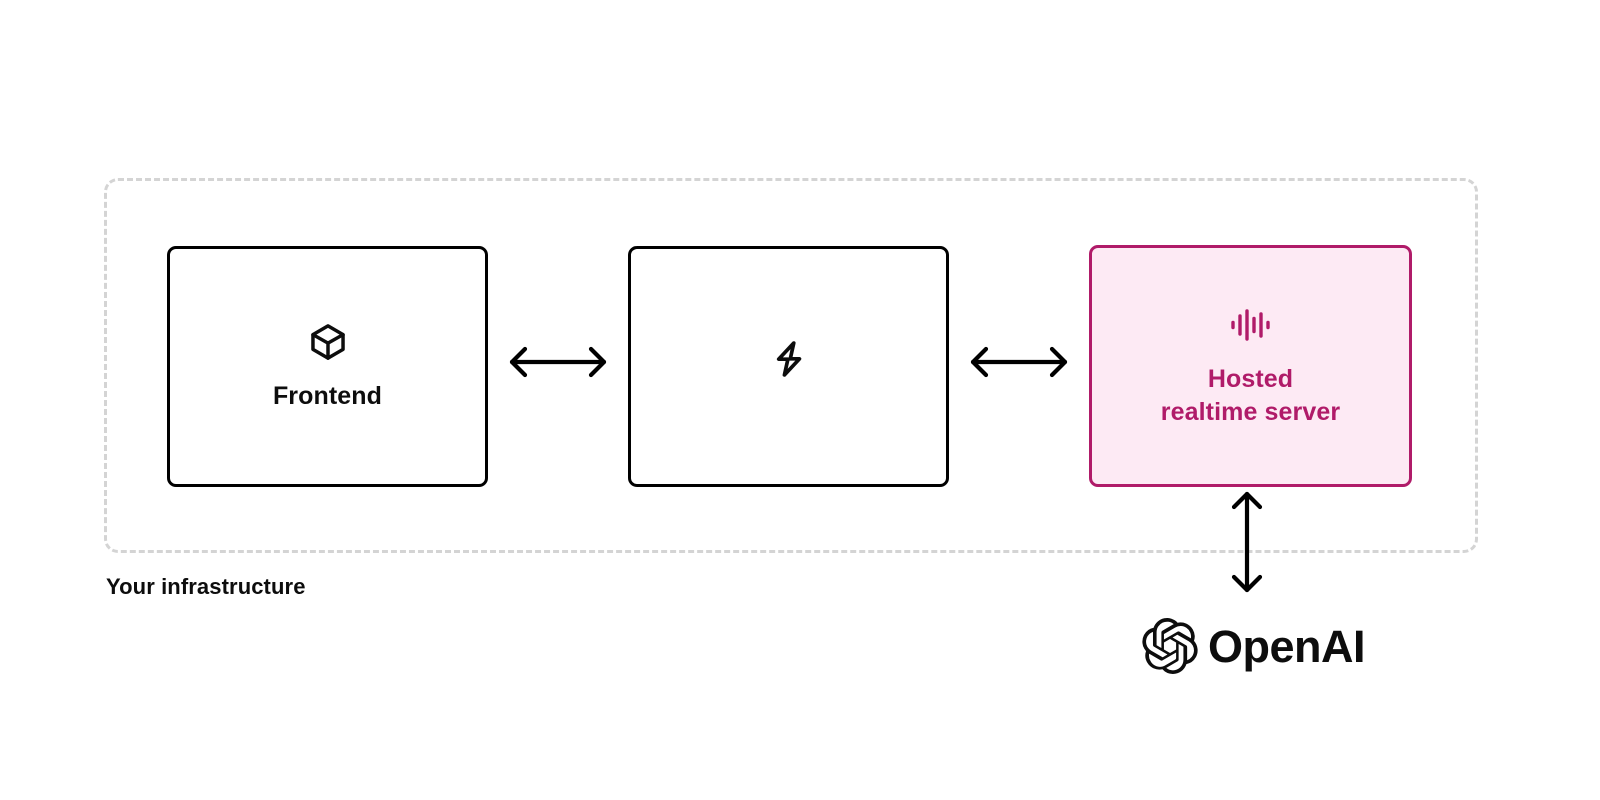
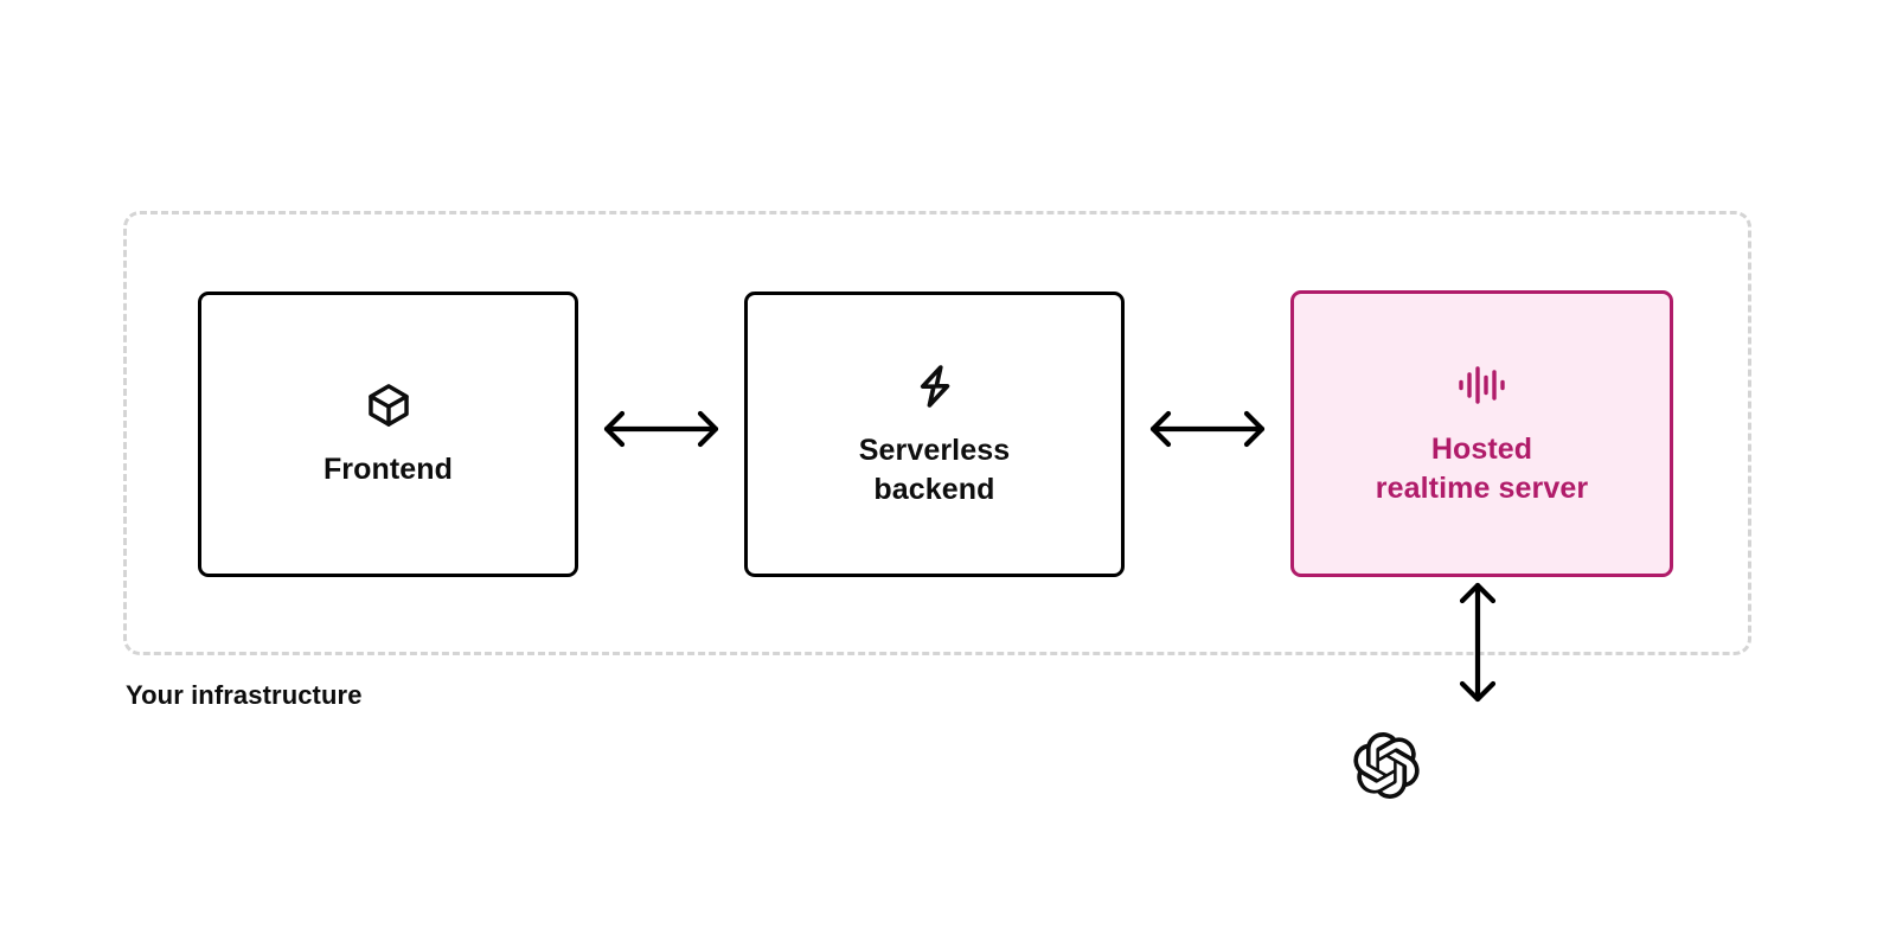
  Your infrastructure
  Frontend
+ Serverless
+ backend
  Hosted
  realtime server
- OpenAI
